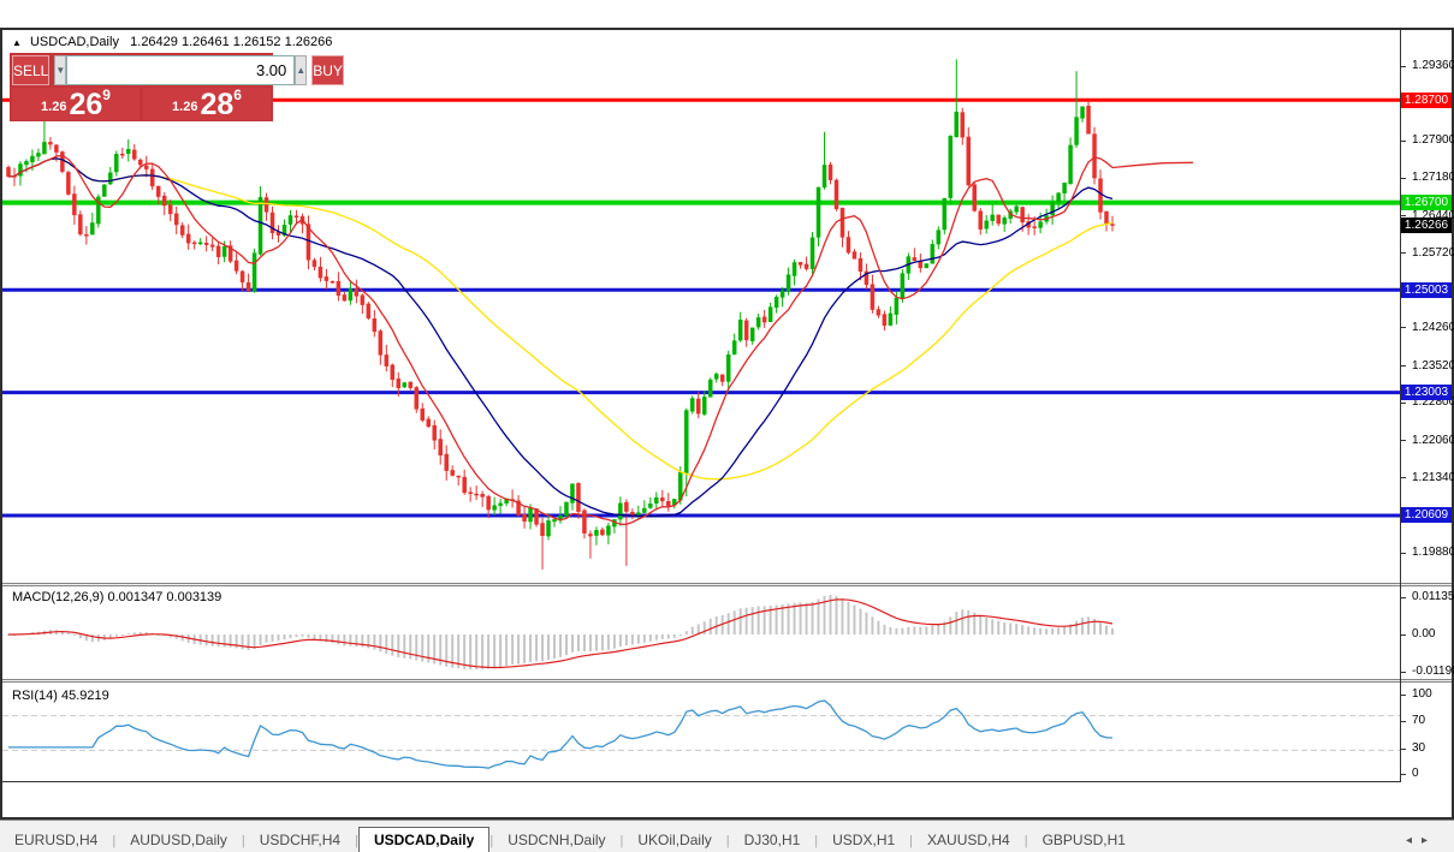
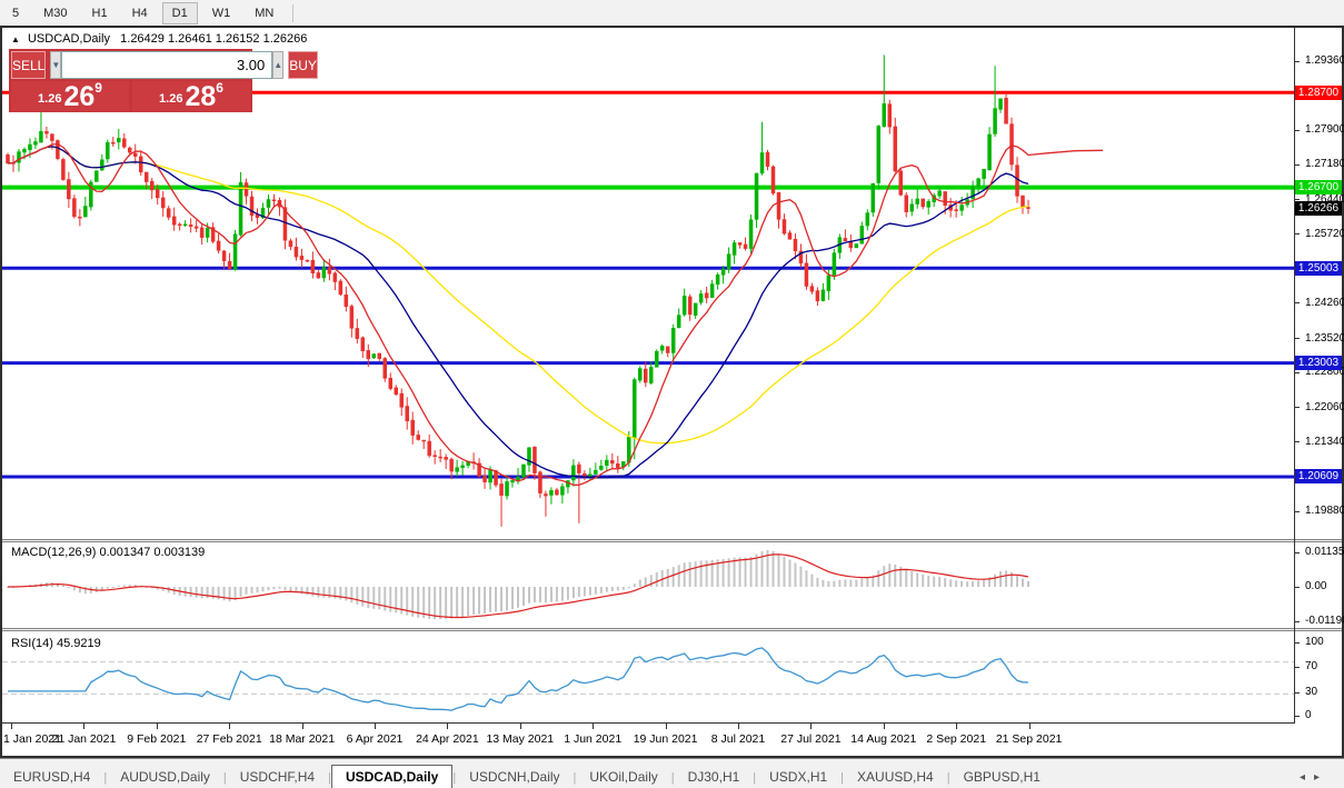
+ 5
+ M30
+ H1
+ H4
+ D1
+ W1
+ MN
+ 1 Jan 2021
+ 21 Jan 2021
+ 9 Feb 2021
+ 27 Feb 2021
+ 18 Mar 2021
+ 6 Apr 2021
+ 24 Apr 2021
+ 13 May 2021
+ 1 Jun 2021
+ 19 Jun 2021
+ 8 Jul 2021
+ 27 Jul 2021
+ 14 Aug 2021
+ 2 Sep 2021
+ 21 Sep 2021
  1.29360
  1.27900
  1.27180
  1.26440
  1.25720
  1.24260
  1.23520
  1.22800
  1.22060
  1.21340
  1.19880
  1.28700
  1.26700
  1.26266
  1.25003
  1.23003
  1.20609
  0.01135
  0.00
  -0.0119
  100
  70
  30
  0
  ▲ USDCAD,Daily 1.26429 1.26461 1.26152 1.26266
  MACD(12,26,9) 0.001347 0.003139
  RSI(14) 45.9219
  SELL
  ▼
  3.00
  ▲
  BUY
  1.26
  26
  9
  1.26
  28
  6
  EURUSD,H4
  |
  AUDUSD,Daily
  |
  USDCHF,H4
  |
  USDCAD,Daily
  |
  USDCNH,Daily
  |
  UKOil,Daily
  |
  DJ30,H1
  |
  USDX,H1
  |
  XAUUSD,H4
  |
  GBPUSD,H1
  ◂▸
